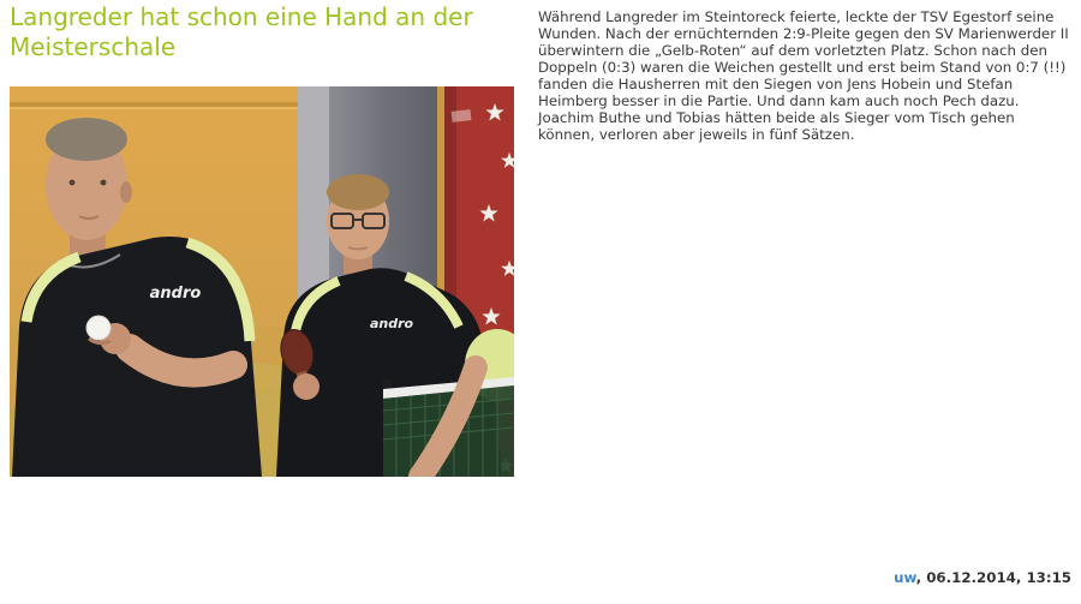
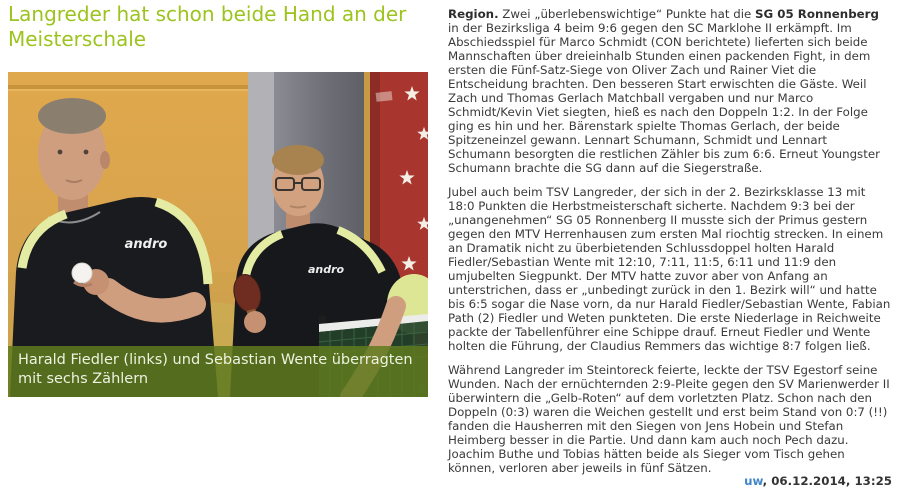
- Langreder hat schon eine Hand an der Meisterschale
+ Langreder hat schon beide Hand an der Meisterschale
  andro
  andro
+ Harald Fiedler (links) und Sebastian Wente überragten mit sechs Zählern
+ Region. Zwei „überlebenswichtige“ Punkte hat die SG 05 Ronnenberg in der Bezirksliga 4 beim 9:6 gegen den SC Marklohe II erkämpft. Im Abschiedsspiel für Marco Schmidt (CON berichtete) lieferten sich beide Mannschaften über dreieinhalb Stunden einen packenden Fight, in dem ersten die Fünf-Satz-Siege von Oliver Zach und Rainer Viet die Entscheidung brachten. Den besseren Start erwischten die Gäste. Weil Zach und Thomas Gerlach Matchball vergaben und nur Marco Schmidt/Kevin Viet siegten, hieß es nach den Doppeln 1:2. In der Folge ging es hin und her. Bärenstark spielte Thomas Gerlach, der beide Spitzeneinzel gewann. Lennart Schumann, Schmidt und Lennart Schumann besorgten die restlichen Zähler bis zum 6:6. Erneut Youngster Schumann brachte die SG dann auf die Siegerstraße.
+ Jubel auch beim TSV Langreder, der sich in der 2. Bezirksklasse 13 mit 18:0 Punkten die Herbstmeisterschaft sicherte. Nachdem 9:3 bei der „unangenehmen“ SG 05 Ronnenberg II musste sich der Primus gestern gegen den MTV Herrenhausen zum ersten Mal riochtig strecken. In einem an Dramatik nicht zu überbietenden Schlussdoppel holten Harald Fiedler/Sebastian Wente mit 12:10, 7:11, 11:5, 6:11 und 11:9 den umjubelten Siegpunkt. Der MTV hatte zuvor aber von Anfang an unterstrichen, dass er „unbedingt zurück in den 1. Bezirk will“ und hatte bis 6:5 sogar die Nase vorn, da nur Harald Fiedler/Sebastian Wente, Fabian Path (2) Fiedler und Weten punkteten. Die erste Niederlage in Reichweite packte der Tabellenführer eine Schippe drauf. Erneut Fiedler und Wente holten die Führung, der Claudius Remmers das wichtige 8:7 folgen ließ.
  Während Langreder im Steintoreck feierte, leckte der TSV Egestorf seine Wunden. Nach der ernüchternden 2:9-Pleite gegen den SV Marienwerder II überwintern die „Gelb-Roten“ auf dem vorletzten Platz. Schon nach den Doppeln (0:3) waren die Weichen gestellt und erst beim Stand von 0:7 (!!) fanden die Hausherren mit den Siegen von Jens Hobein und Stefan Heimberg besser in die Partie. Und dann kam auch noch Pech dazu. Joachim Buthe und Tobias hätten beide als Sieger vom Tisch gehen können, verloren aber jeweils in fünf Sätzen.
- uw, 06.12.2014, 13:15
+ uw, 06.12.2014, 13:25
